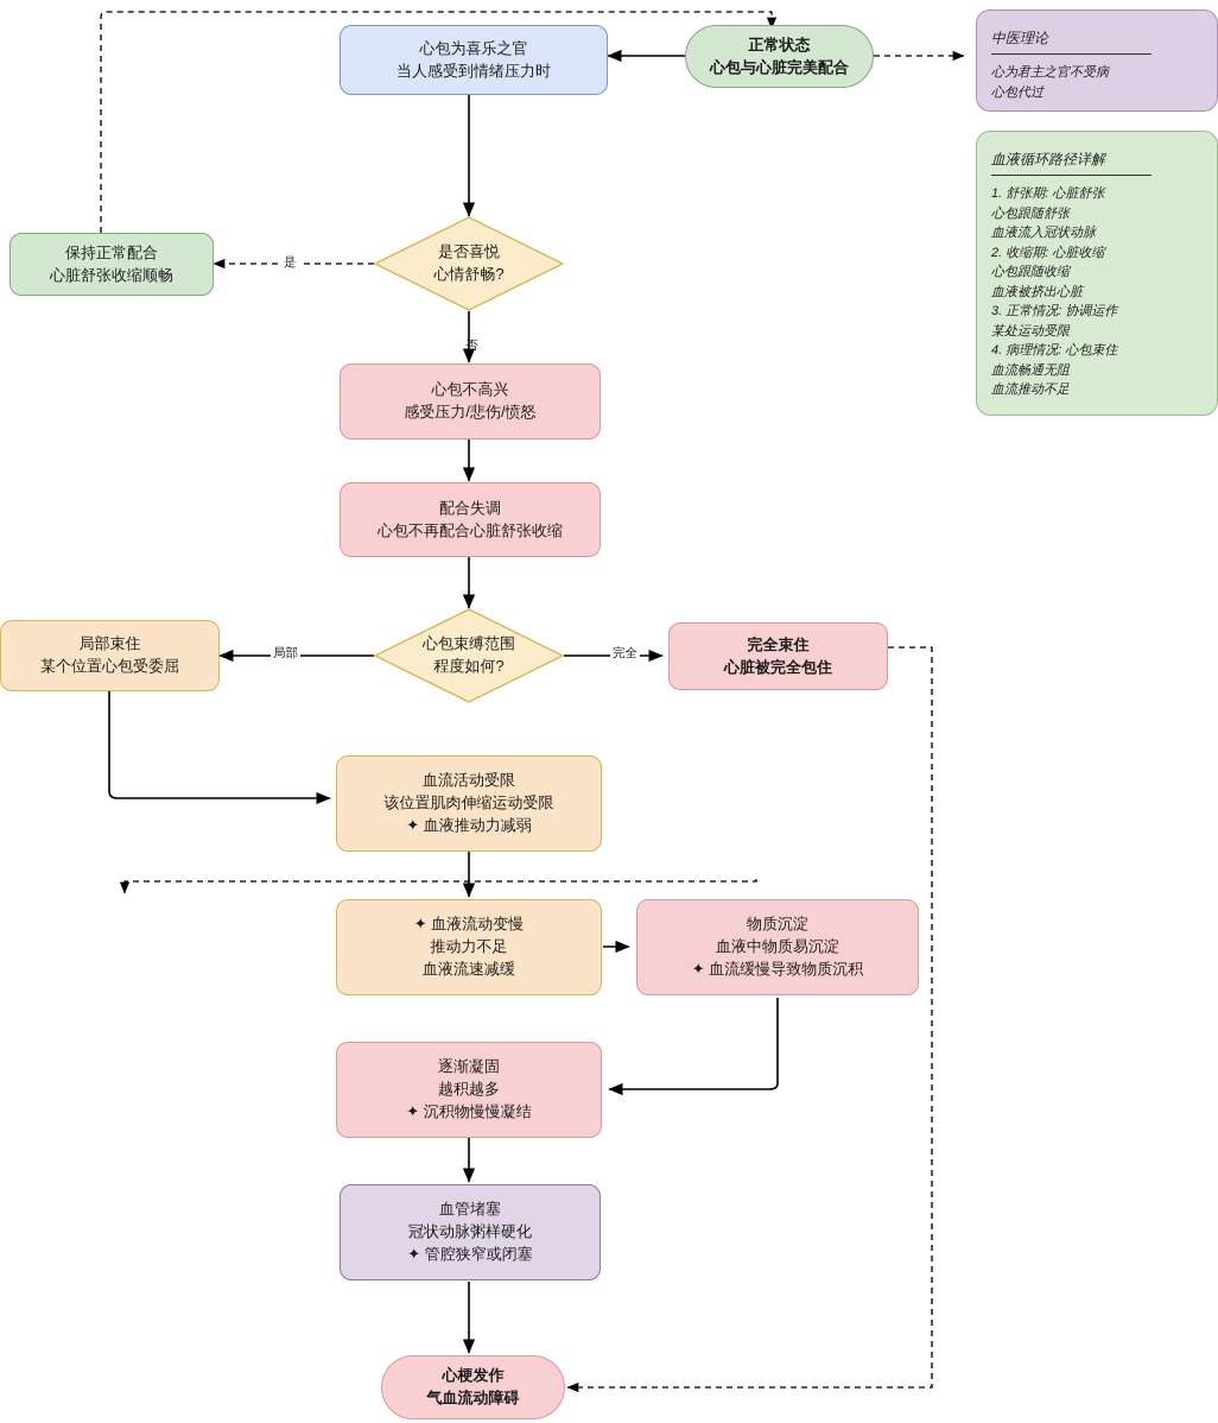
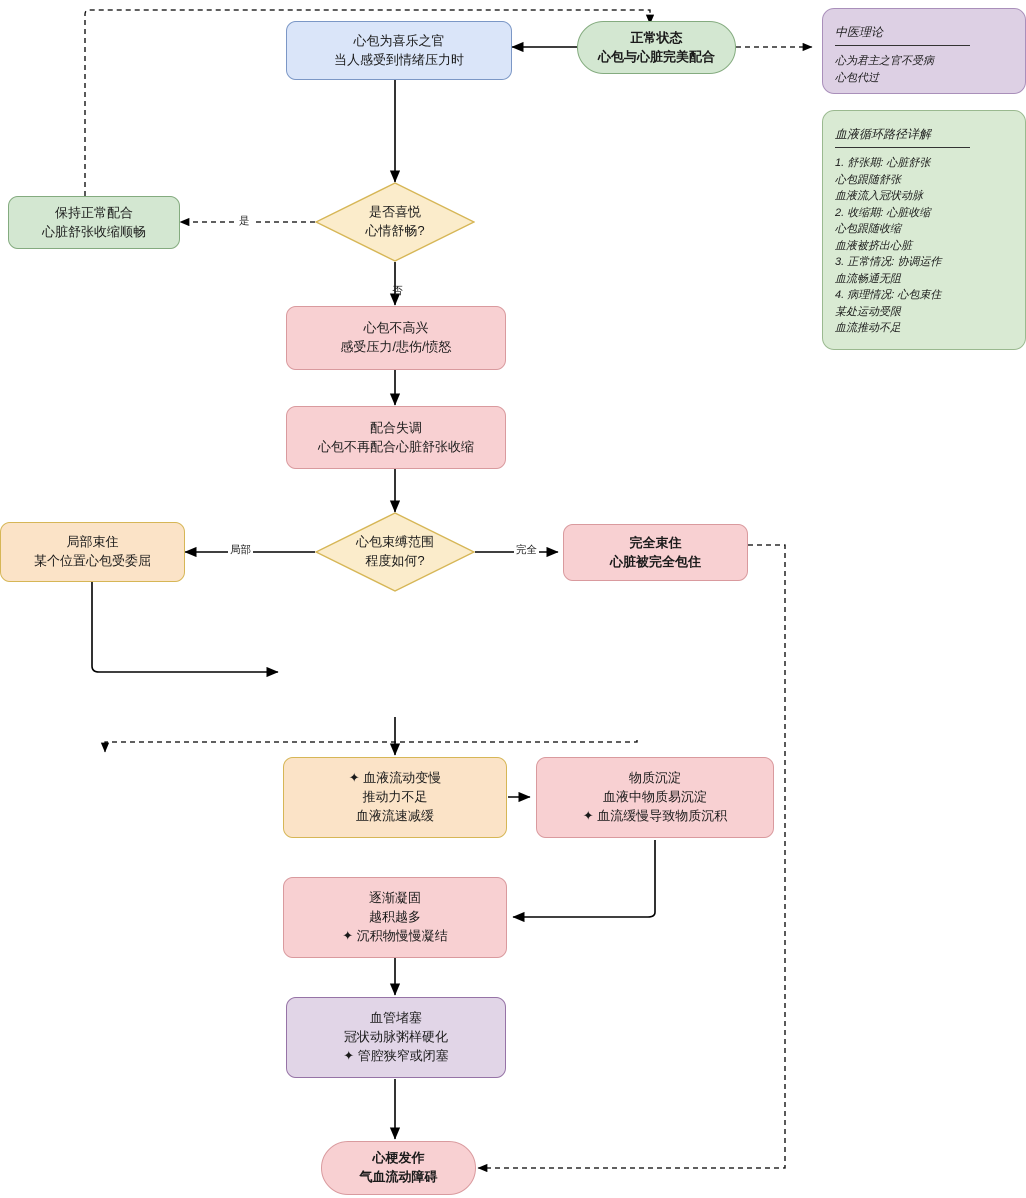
  心包为喜乐之官
  当人感受到情绪压力时
  正常状态
  心包与心脏完美配合
  是否喜悦
  心情舒畅?
  保持正常配合
  心脏舒张收缩顺畅
  心包不高兴
  感受压力/悲伤/愤怒
  配合失调
  心包不再配合心脏舒张收缩
  心包束缚范围
  程度如何?
  局部束住
  某个位置心包受委屈
  完全束住
  心脏被完全包住
- 血流活动受限
- 该位置肌肉伸缩运动受限
- ✦ 血液推动力减弱
  ✦ 血液流动变慢
  推动力不足
  血液流速减缓
  物质沉淀
  血液中物质易沉淀
  ✦ 血流缓慢导致物质沉积
  逐渐凝固
  越积越多
  ✦ 沉积物慢慢凝结
  血管堵塞
  冠状动脉粥样硬化
  ✦ 管腔狭窄或闭塞
  心梗发作
  气血流动障碍
  是
  局部
  完全
  中医理论
  心为君主之官不受病
  心包代过
  血液循环路径详解
  1. 舒张期: 心脏舒张
  心包跟随舒张
  血液流入冠状动脉
  2. 收缩期: 心脏收缩
  心包跟随收缩
  血液被挤出心脏
  3. 正常情况: 协调运作
- 某处运动受限
+ 血流畅通无阻
  4. 病理情况: 心包束住
- 血流畅通无阻
+ 某处运动受限
  血流推动不足
